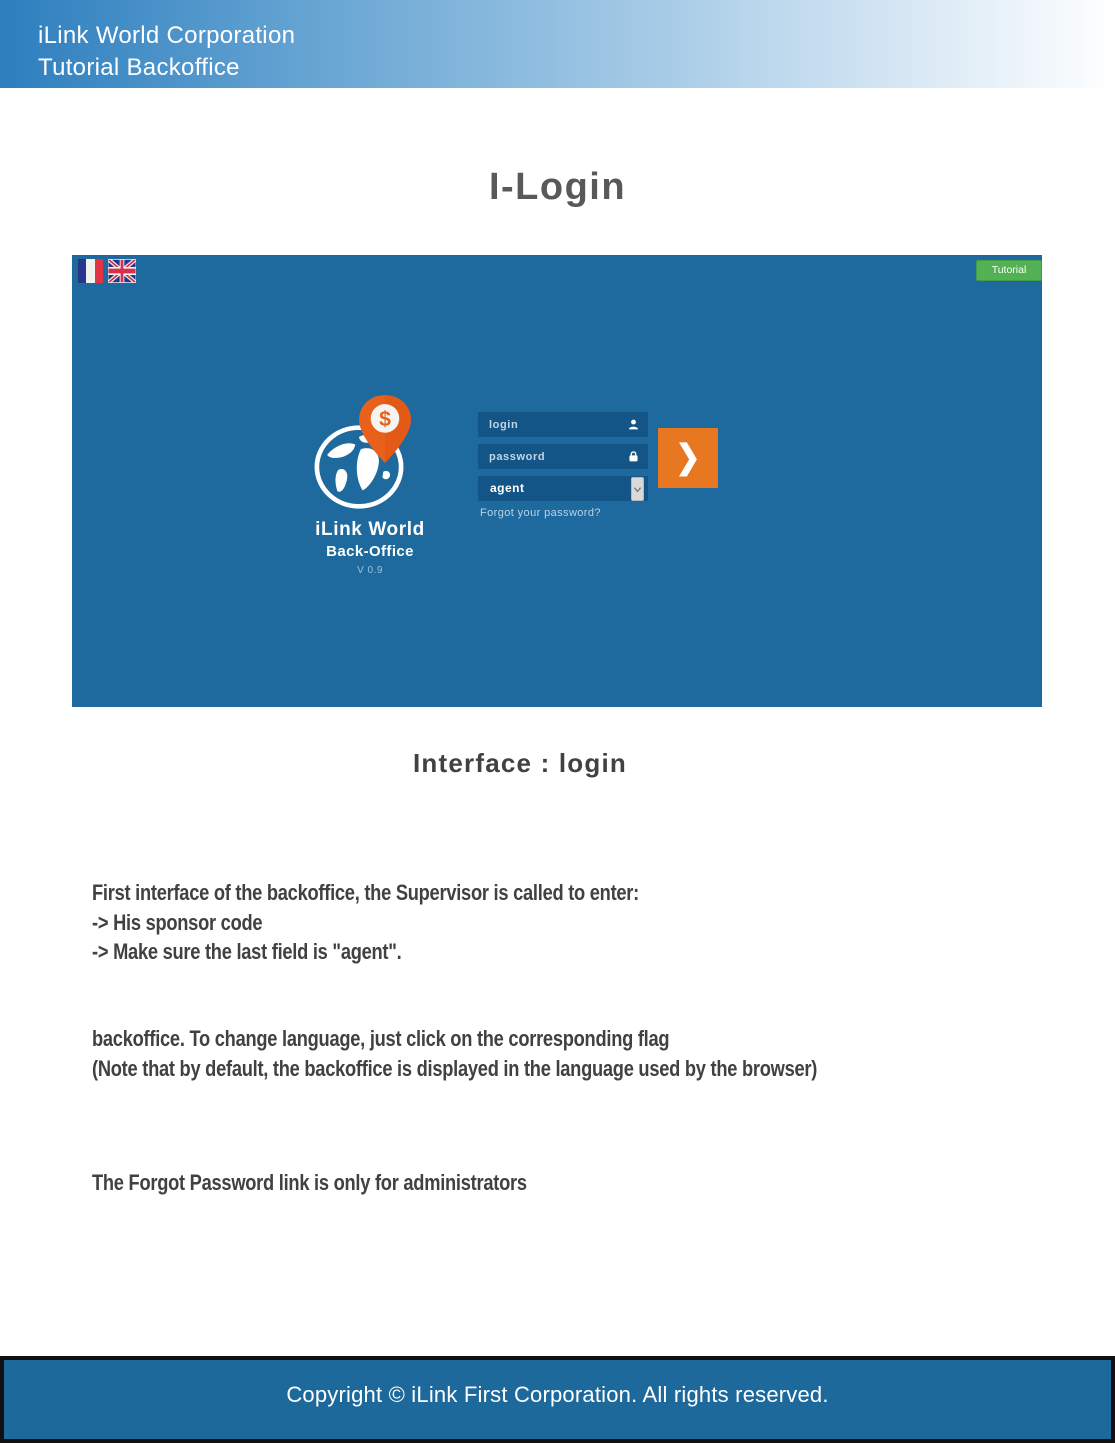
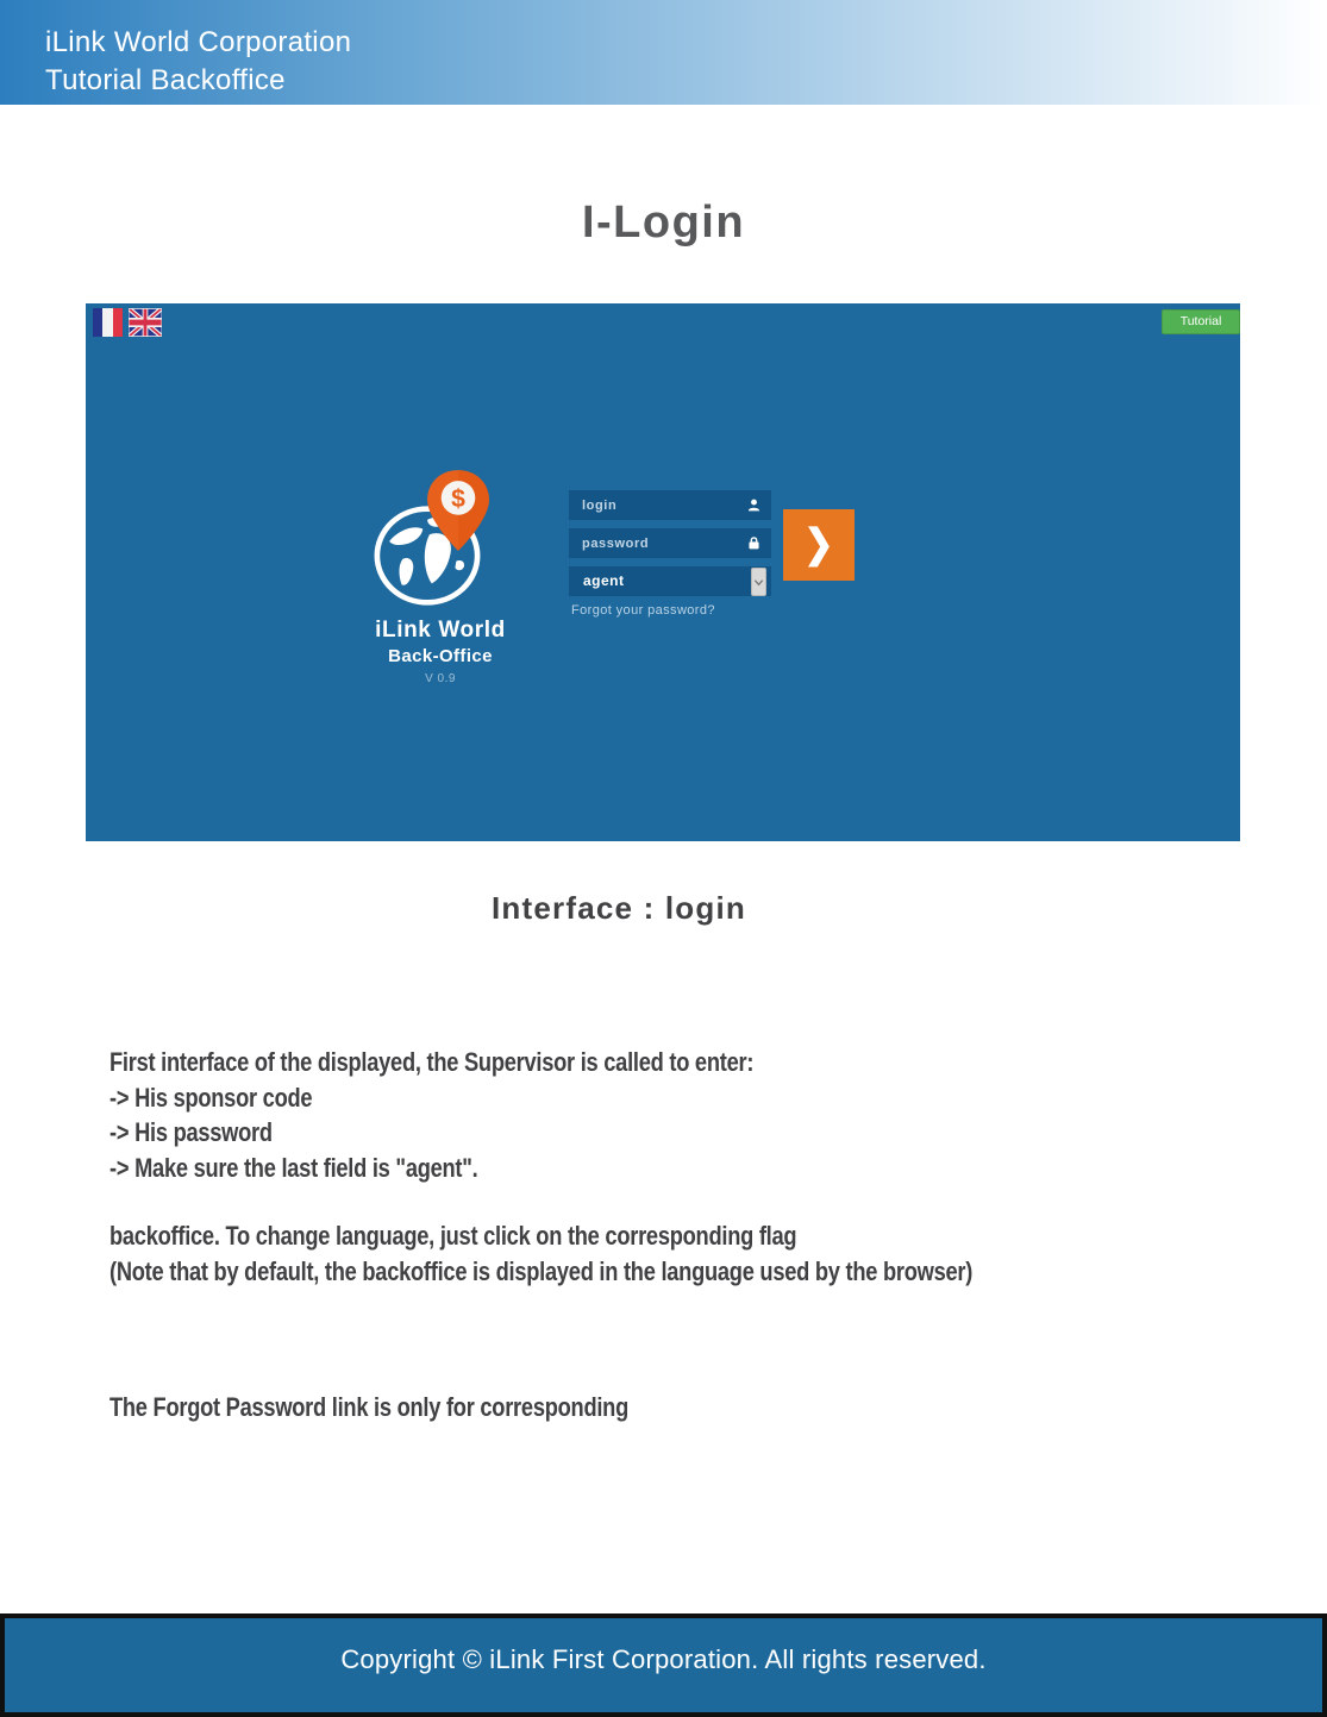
  iLink World Corporation
  Tutorial Backoffice
  I-Login
  Tutorial
  $
  iLink World
  Back-Office
  V 0.9
  login
  password
  agent
  Forgot your password?
  ❯
  Interface : login
- First interface of the backoffice, the Supervisor is called to enter:
+ First interface of the displayed, the Supervisor is called to enter:
  -> His sponsor code
+ -> His password
  -> Make sure the last field is "agent".
  backoffice. To change language, just click on the corresponding flag
  (Note that by default, the backoffice is displayed in the language used by the browser)
- The Forgot Password link is only for administrators
+ The Forgot Password link is only for corresponding
  Copyright © iLink First Corporation. All rights reserved.
